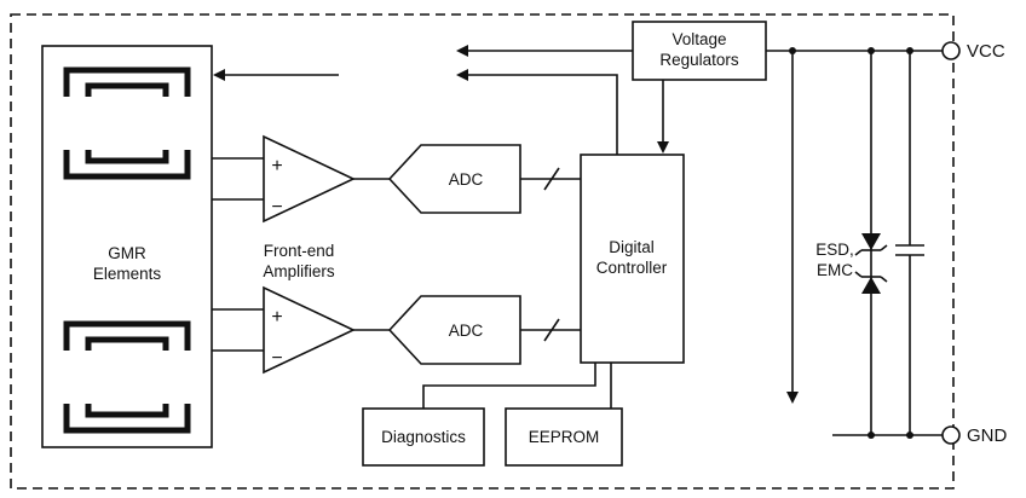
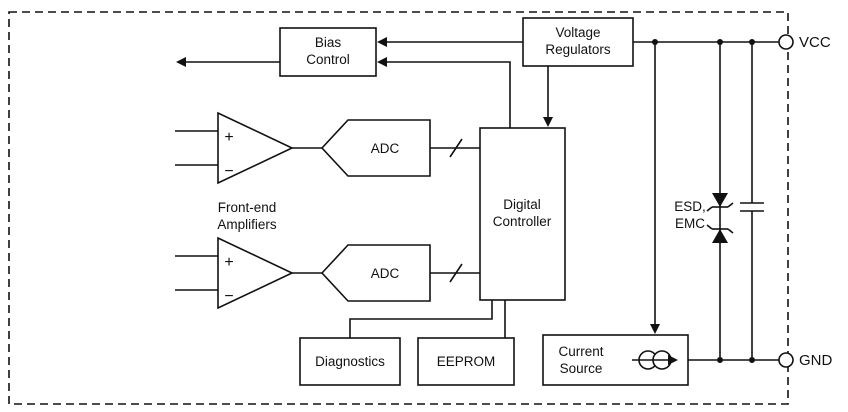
- GMR
- Elements
  +
  −
  +
  −
  Front-end
  Amplifiers
  ADC
  ADC
+ Bias
+ Control
  Voltage
  Regulators
  Digital
  Controller
  Diagnostics
  EEPROM
+ Current
+ Source
  ESD,
  EMC
  VCC
  GND
